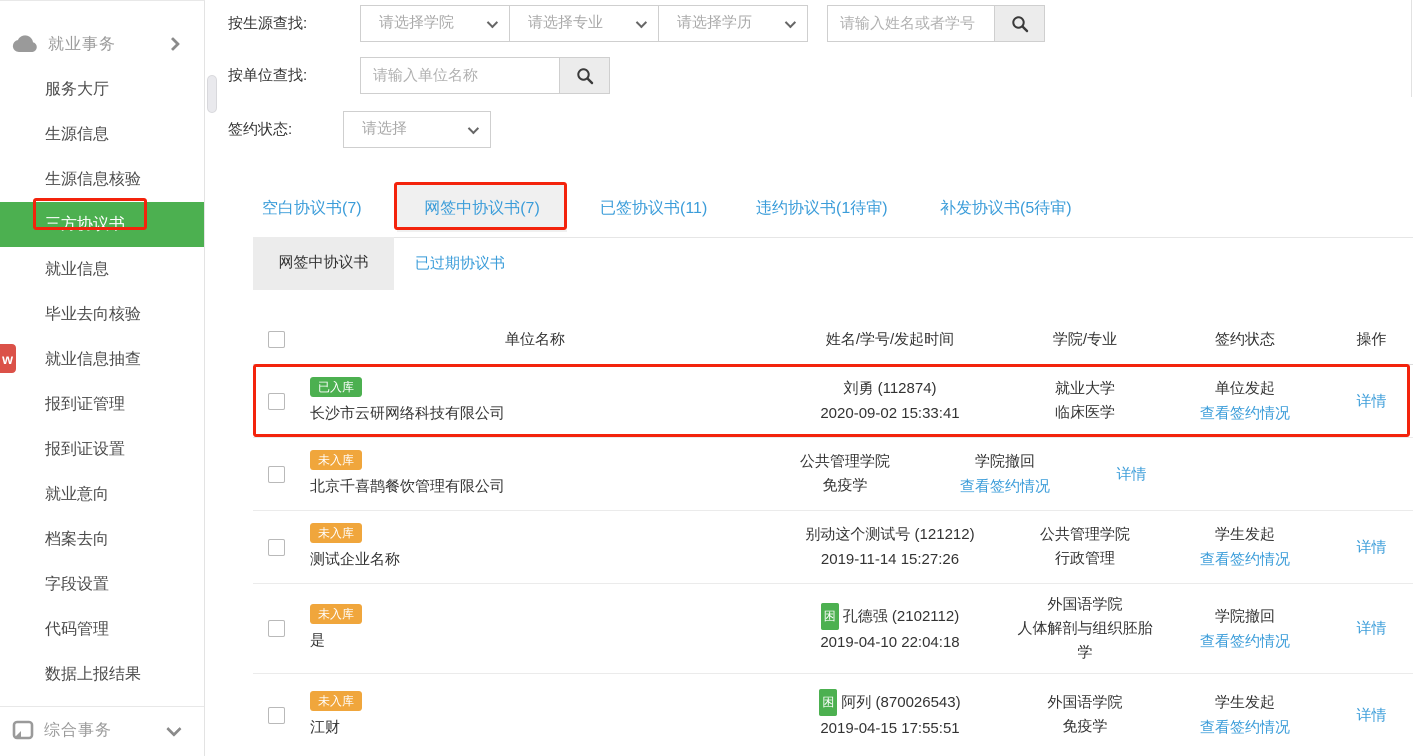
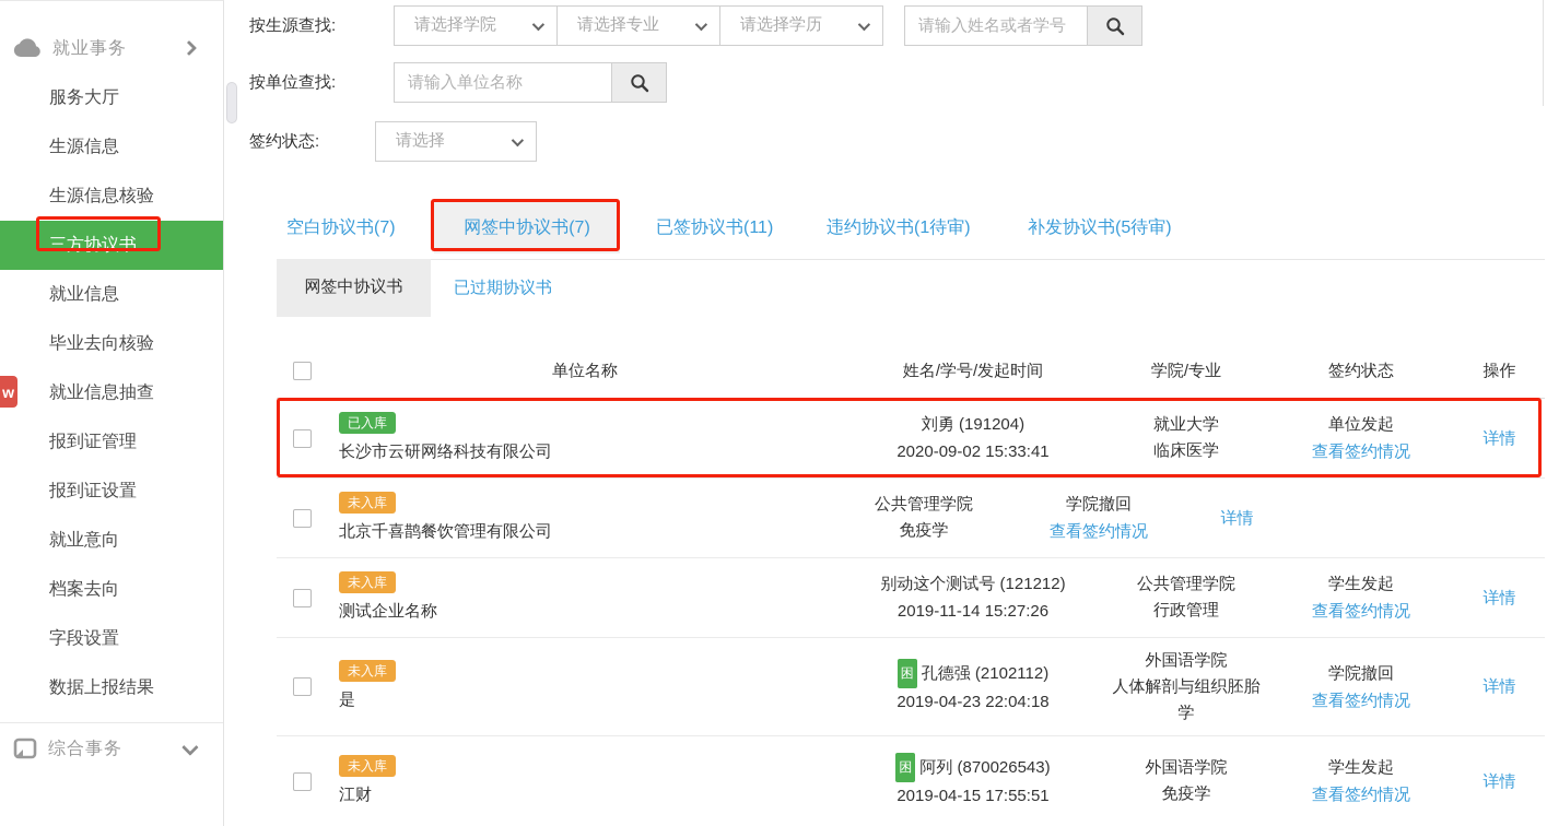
  就业事务
  服务大厅
  生源信息
  生源信息核验
  三方协议书
  就业信息
  毕业去向核验
  就业信息抽查
  报到证管理
  报到证设置
  就业意向
  档案去向
  字段设置
- 代码管理
  数据上报结果
  综合事务
  w
  按生源查找:
  请选择学院
  请选择专业
  请选择学历
  请输入姓名或者学号
  按单位查找:
  请输入单位名称
  签约状态:
  请选择
  空白协议书(7)
  网签中协议书(7)
  已签协议书(11)
  违约协议书(1待审)
  补发协议书(5待审)
  网签中协议书
  已过期协议书
  单位名称
  姓名/学号/发起时间
  学院/专业
  签约状态
  操作
  已入库
  长沙市云研网络科技有限公司
- 刘勇 (112874)
+ 刘勇 (191204)
  2020-09-02 15:33:41
  就业大学
  临床医学
  单位发起
  查看签约情况
  详情
  未入库
  北京千喜鹊餐饮管理有限公司
  公共管理学院
  免疫学
  学院撤回
  查看签约情况
  详情
  未入库
  测试企业名称
  别动这个测试号 (121212)
  2019-11-14 15:27:26
  公共管理学院
  行政管理
  学生发起
  查看签约情况
  详情
  未入库
  是
  困 孔德强 (2102112)
- 2019-04-10 22:04:18
+ 2019-04-23 22:04:18
  外国语学院
  人体解剖与组织胚胎学
  学院撤回
  查看签约情况
  详情
  未入库
  江财
  困 阿列 (870026543)
  2019-04-15 17:55:51
  外国语学院
  免疫学
  学生发起
  查看签约情况
  详情
